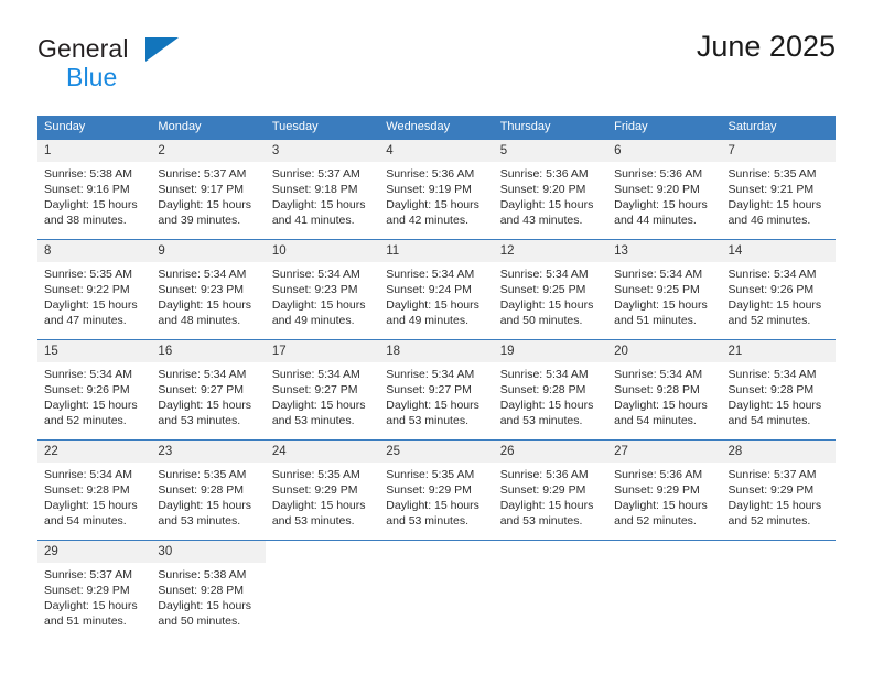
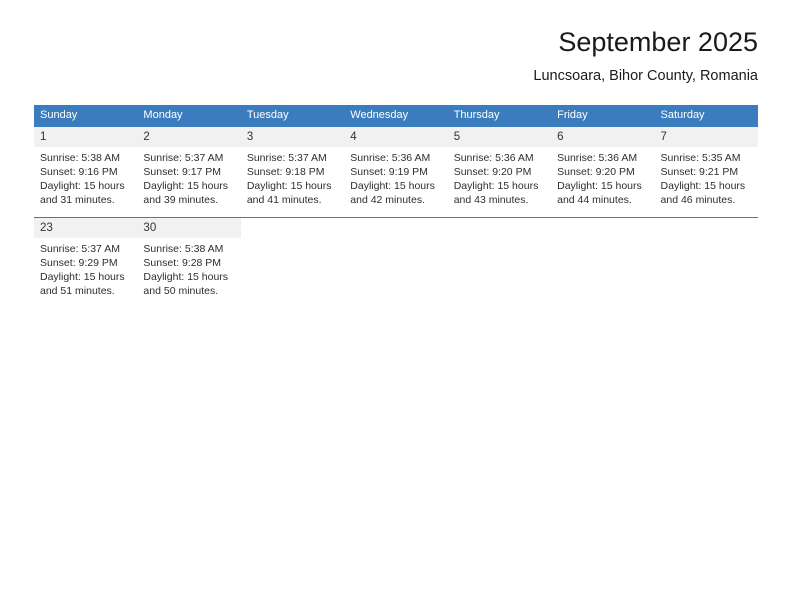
- General
- Blue
- June 2025
+ September 2025
+ Luncsoara, Bihor County, Romania
  Sunday	Monday	Tuesday	Wednesday	Thursday	Friday	Saturday
- 1Sunrise: 5:38 AMSunset: 9:16 PMDaylight: 15 hoursand 38 minutes.	2Sunrise: 5:37 AMSunset: 9:17 PMDaylight: 15 hoursand 39 minutes.	3Sunrise: 5:37 AMSunset: 9:18 PMDaylight: 15 hoursand 41 minutes.	4Sunrise: 5:36 AMSunset: 9:19 PMDaylight: 15 hoursand 42 minutes.	5Sunrise: 5:36 AMSunset: 9:20 PMDaylight: 15 hoursand 43 minutes.	6Sunrise: 5:36 AMSunset: 9:20 PMDaylight: 15 hoursand 44 minutes.	7Sunrise: 5:35 AMSunset: 9:21 PMDaylight: 15 hoursand 46 minutes.
+ 1Sunrise: 5:38 AMSunset: 9:16 PMDaylight: 15 hoursand 31 minutes.	2Sunrise: 5:37 AMSunset: 9:17 PMDaylight: 15 hoursand 39 minutes.	3Sunrise: 5:37 AMSunset: 9:18 PMDaylight: 15 hoursand 41 minutes.	4Sunrise: 5:36 AMSunset: 9:19 PMDaylight: 15 hoursand 42 minutes.	5Sunrise: 5:36 AMSunset: 9:20 PMDaylight: 15 hoursand 43 minutes.	6Sunrise: 5:36 AMSunset: 9:20 PMDaylight: 15 hoursand 44 minutes.	7Sunrise: 5:35 AMSunset: 9:21 PMDaylight: 15 hoursand 46 minutes.
- 8Sunrise: 5:35 AMSunset: 9:22 PMDaylight: 15 hoursand 47 minutes.	9Sunrise: 5:34 AMSunset: 9:23 PMDaylight: 15 hoursand 48 minutes.	10Sunrise: 5:34 AMSunset: 9:23 PMDaylight: 15 hoursand 49 minutes.	11Sunrise: 5:34 AMSunset: 9:24 PMDaylight: 15 hoursand 49 minutes.	12Sunrise: 5:34 AMSunset: 9:25 PMDaylight: 15 hoursand 50 minutes.	13Sunrise: 5:34 AMSunset: 9:25 PMDaylight: 15 hoursand 51 minutes.	14Sunrise: 5:34 AMSunset: 9:26 PMDaylight: 15 hoursand 52 minutes.
- 15Sunrise: 5:34 AMSunset: 9:26 PMDaylight: 15 hoursand 52 minutes.	16Sunrise: 5:34 AMSunset: 9:27 PMDaylight: 15 hoursand 53 minutes.	17Sunrise: 5:34 AMSunset: 9:27 PMDaylight: 15 hoursand 53 minutes.	18Sunrise: 5:34 AMSunset: 9:27 PMDaylight: 15 hoursand 53 minutes.	19Sunrise: 5:34 AMSunset: 9:28 PMDaylight: 15 hoursand 53 minutes.	20Sunrise: 5:34 AMSunset: 9:28 PMDaylight: 15 hoursand 54 minutes.	21Sunrise: 5:34 AMSunset: 9:28 PMDaylight: 15 hoursand 54 minutes.
- 22Sunrise: 5:34 AMSunset: 9:28 PMDaylight: 15 hoursand 54 minutes.	23Sunrise: 5:35 AMSunset: 9:28 PMDaylight: 15 hoursand 53 minutes.	24Sunrise: 5:35 AMSunset: 9:29 PMDaylight: 15 hoursand 53 minutes.	25Sunrise: 5:35 AMSunset: 9:29 PMDaylight: 15 hoursand 53 minutes.	26Sunrise: 5:36 AMSunset: 9:29 PMDaylight: 15 hoursand 53 minutes.	27Sunrise: 5:36 AMSunset: 9:29 PMDaylight: 15 hoursand 52 minutes.	28Sunrise: 5:37 AMSunset: 9:29 PMDaylight: 15 hoursand 52 minutes.
- 29Sunrise: 5:37 AMSunset: 9:29 PMDaylight: 15 hoursand 51 minutes.	30Sunrise: 5:38 AMSunset: 9:28 PMDaylight: 15 hoursand 50 minutes.
+ 23Sunrise: 5:37 AMSunset: 9:29 PMDaylight: 15 hoursand 51 minutes.	30Sunrise: 5:38 AMSunset: 9:28 PMDaylight: 15 hoursand 50 minutes.
